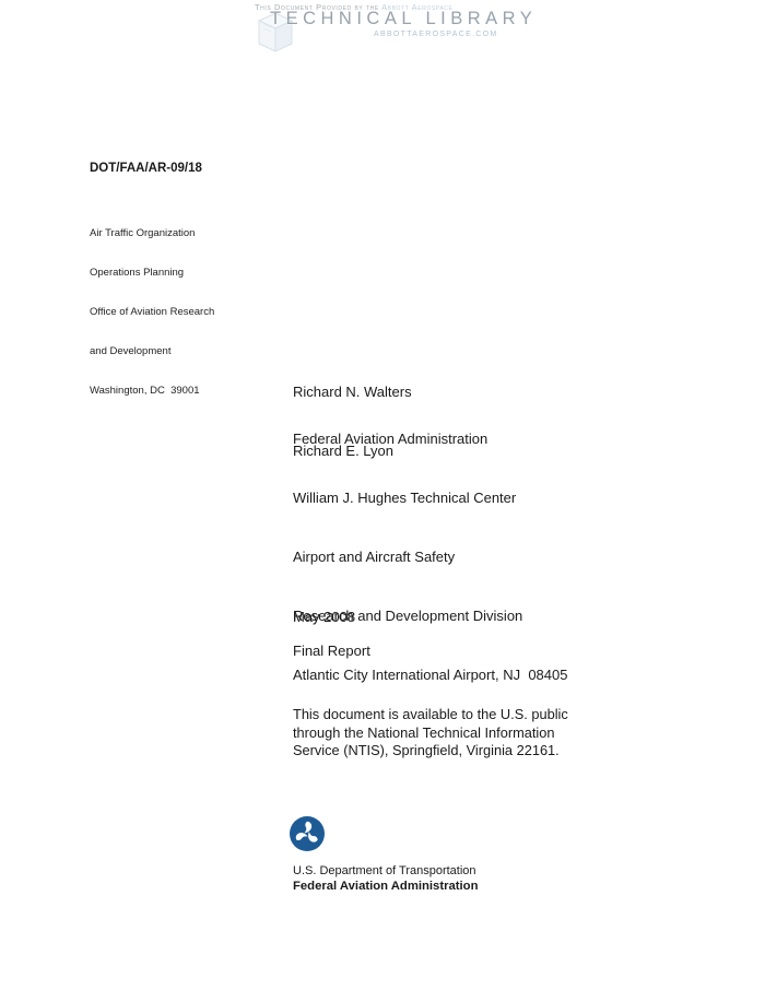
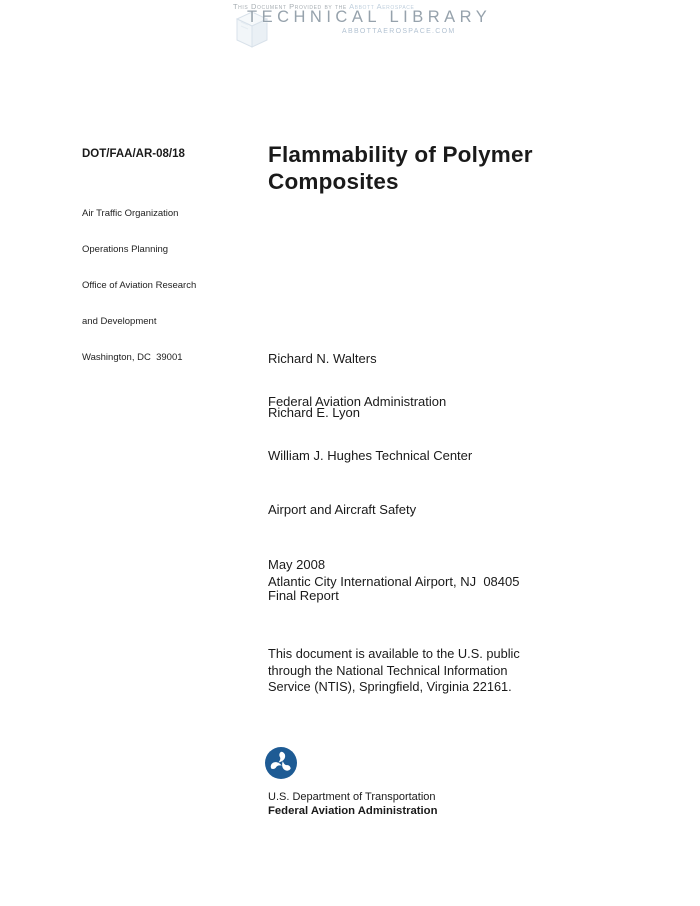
  This Document Provided by the Abbott Aerospace
  TECHNICAL LIBRARY
- DOT/FAA/AR-09/18
+ DOT/FAA/AR-08/18
  Air Traffic Organization
  Operations Planning
  Office of Aviation Research
  and Development
  Washington, DC 39001
+ Flammability of Polymer Composites
  Richard N. Walters
  Richard E. Lyon
  Federal Aviation Administration
  William J. Hughes Technical Center
  Airport and Aircraft Safety
- Research and Development Division
  Atlantic City International Airport, NJ 08405
  May 2008
  Final Report
  This document is available to the U.S. public through the National Technical Information Service (NTIS), Springfield, Virginia 22161.
  U.S. Department of Transportation
  Federal Aviation Administration
